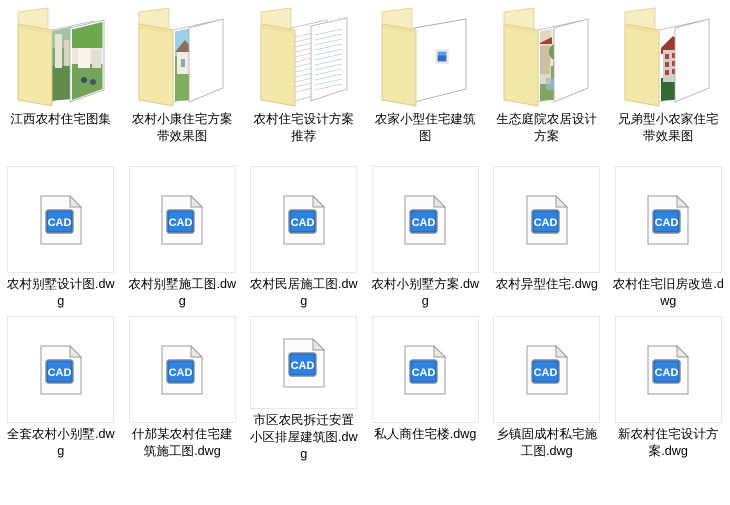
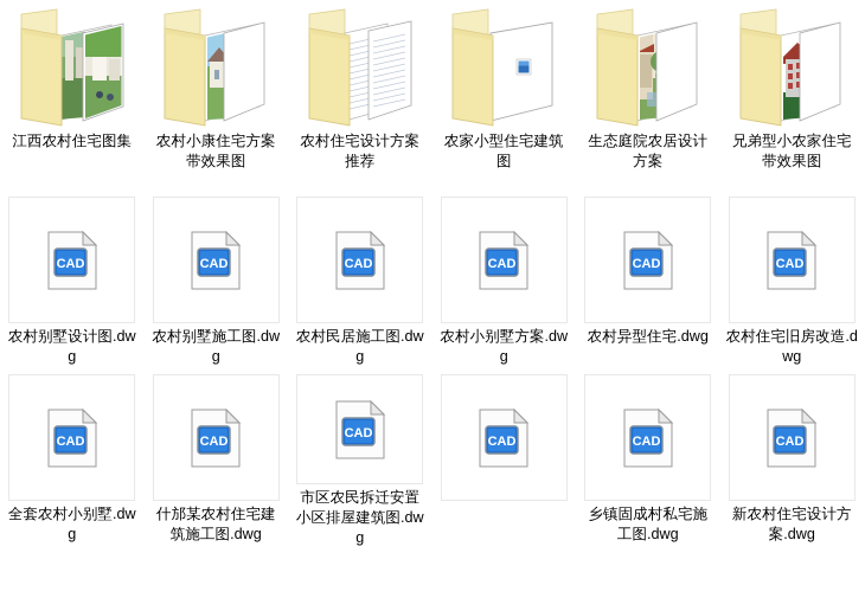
  江西农村住宅图集
  农村小康住宅方案带效果图
  农村住宅设计方案推荐
  农家小型住宅建筑图
  生态庭院农居设计方案
  兄弟型小农家住宅带效果图
  CAD
  农村别墅设计图.dwg
  CAD
  农村别墅施工图.dwg
  CAD
  农村民居施工图.dwg
  CAD
  农村小别墅方案.dwg
  CAD
  农村异型住宅.dwg
  CAD
  农村住宅旧房改造.dwg
  CAD
  全套农村小别墅.dwg
  CAD
  什邡某农村住宅建筑施工图.dwg
  CAD
  市区农民拆迁安置小区排屋建筑图.dwg
  CAD
- 私人商住宅楼.dwg
  CAD
  乡镇固成村私宅施工图.dwg
  CAD
  新农村住宅设计方案.dwg
